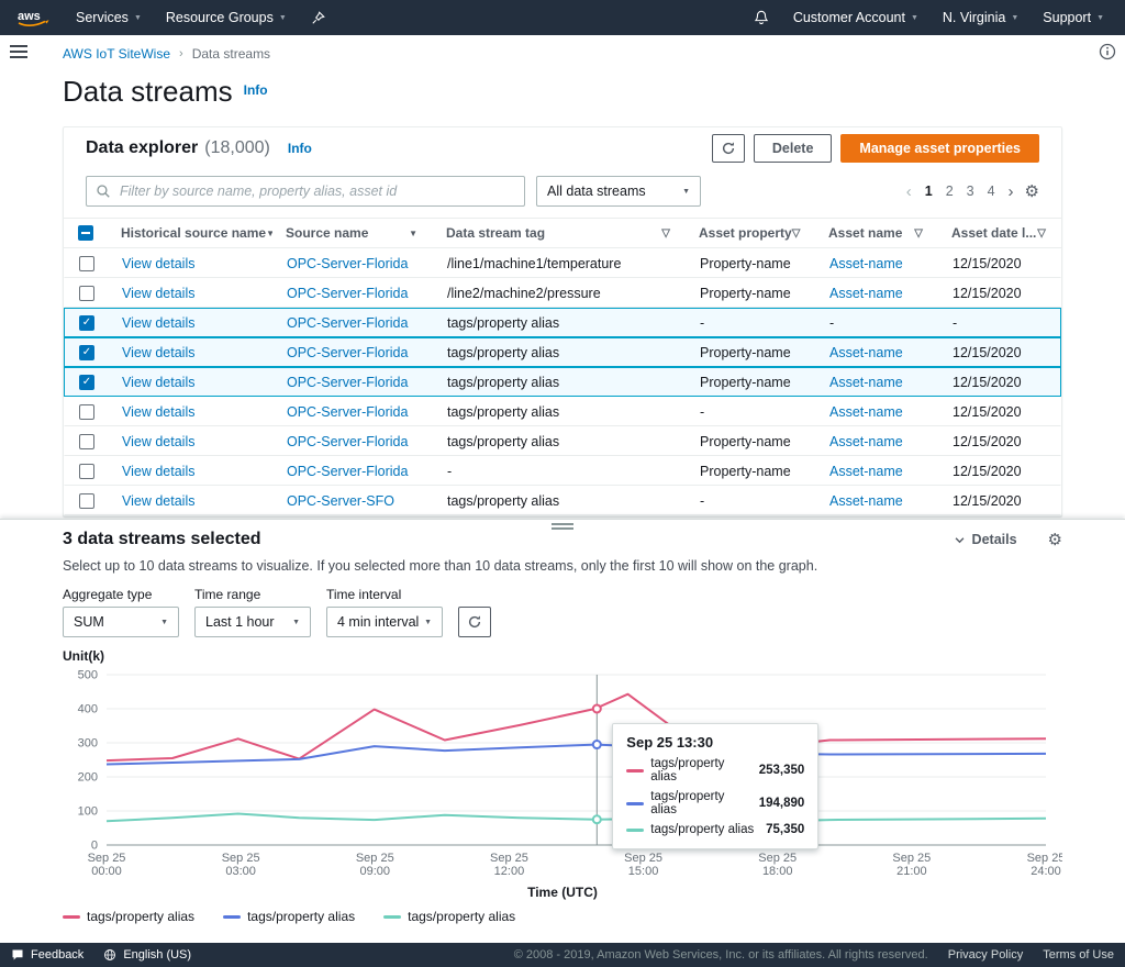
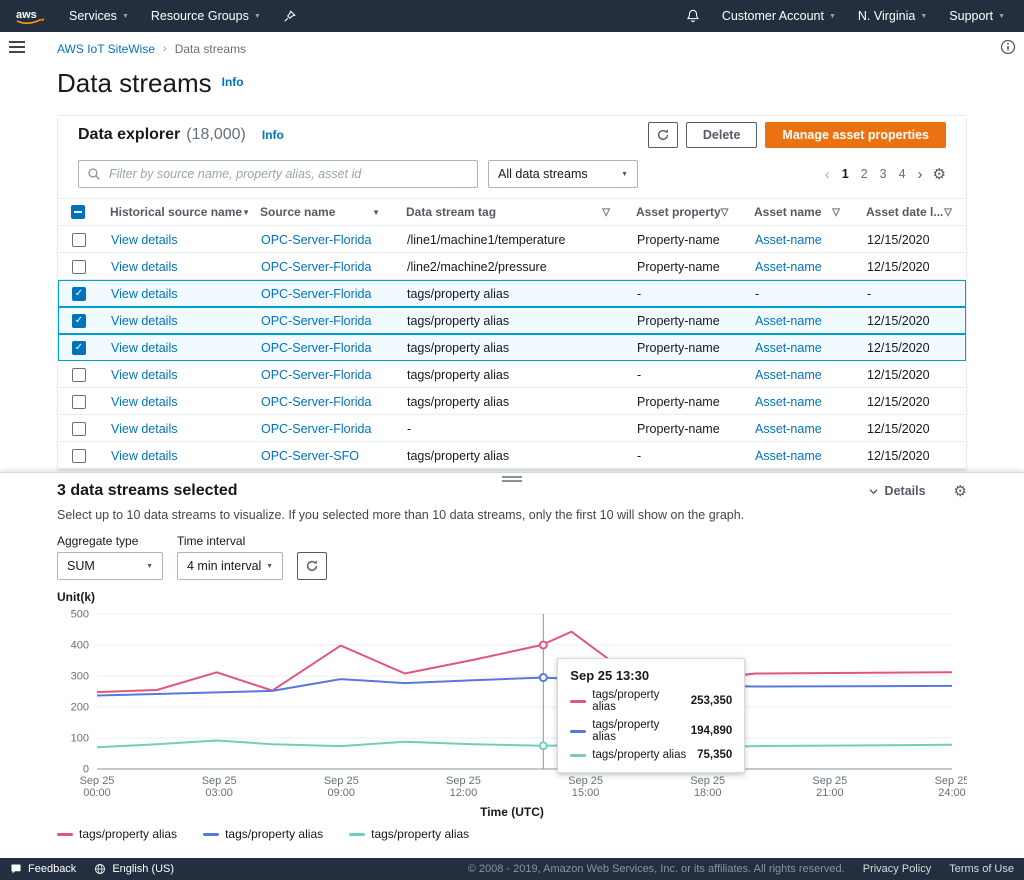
  aws
  Services
  Resource Groups
  Customer Account
  N. Virginia
  Support
  AWS IoT SiteWise
  ›
  Data streams
  Data streams Info
  Data explorer
  (18,000)
  Info
  Delete
  Manage asset properties
  Filter by source name, property alias, asset id
  All data streams
  ‹
  1
  2
  3
  4
  ›
  ⚙
  Historical source name
  ▼
  Source name
  ▼
  Data stream tag
  ▽
  Asset property
  ▽
  Asset name
  ▽
  Asset date l...
  ▽
  View details
  OPC-Server-Florida
  /line1/machine1/temperature
  Property-name
  Asset-name
  12/15/2020
  View details
  OPC-Server-Florida
  /line2/machine2/pressure
  Property-name
  Asset-name
  12/15/2020
  ✓
  View details
  OPC-Server-Florida
  tags/property alias
  -
  -
  -
  ✓
  View details
  OPC-Server-Florida
  tags/property alias
  Property-name
  Asset-name
  12/15/2020
  ✓
  View details
  OPC-Server-Florida
  tags/property alias
  Property-name
  Asset-name
  12/15/2020
  View details
  OPC-Server-Florida
  tags/property alias
  -
  Asset-name
  12/15/2020
  View details
  OPC-Server-Florida
  tags/property alias
  Property-name
  Asset-name
  12/15/2020
  View details
  OPC-Server-Florida
  -
  Property-name
  Asset-name
  12/15/2020
  View details
  OPC-Server-SFO
  tags/property alias
  -
  Asset-name
  12/15/2020
  3 data streams selected
  Details
  ⚙
  Select up to 10 data streams to visualize. If you selected more than 10 data streams, only the first 10 will show on the graph.
  Aggregate type
  SUM
- Time range
- Last 1 hour
  Time interval
  4 min interval
  Unit(k)
  0
  100
  200
  300
  400
  500
  Sep 25
  00:00
  Sep 25
  03:00
  Sep 25
  09:00
  Sep 25
  12:00
  Sep 25
  15:00
  Sep 25
  18:00
  Sep 25
  21:00
  Sep 25
  24:00
  Sep 25 13:30
  tags/property alias
  253,350
  tags/property alias
  194,890
  tags/property alias
  75,350
  Time (UTC)
  tags/property alias
  tags/property alias
  tags/property alias
  Feedback
  English (US)
  © 2008 - 2019, Amazon Web Services, Inc. or its affiliates. All rights reserved.
  Privacy Policy
  Terms of Use
